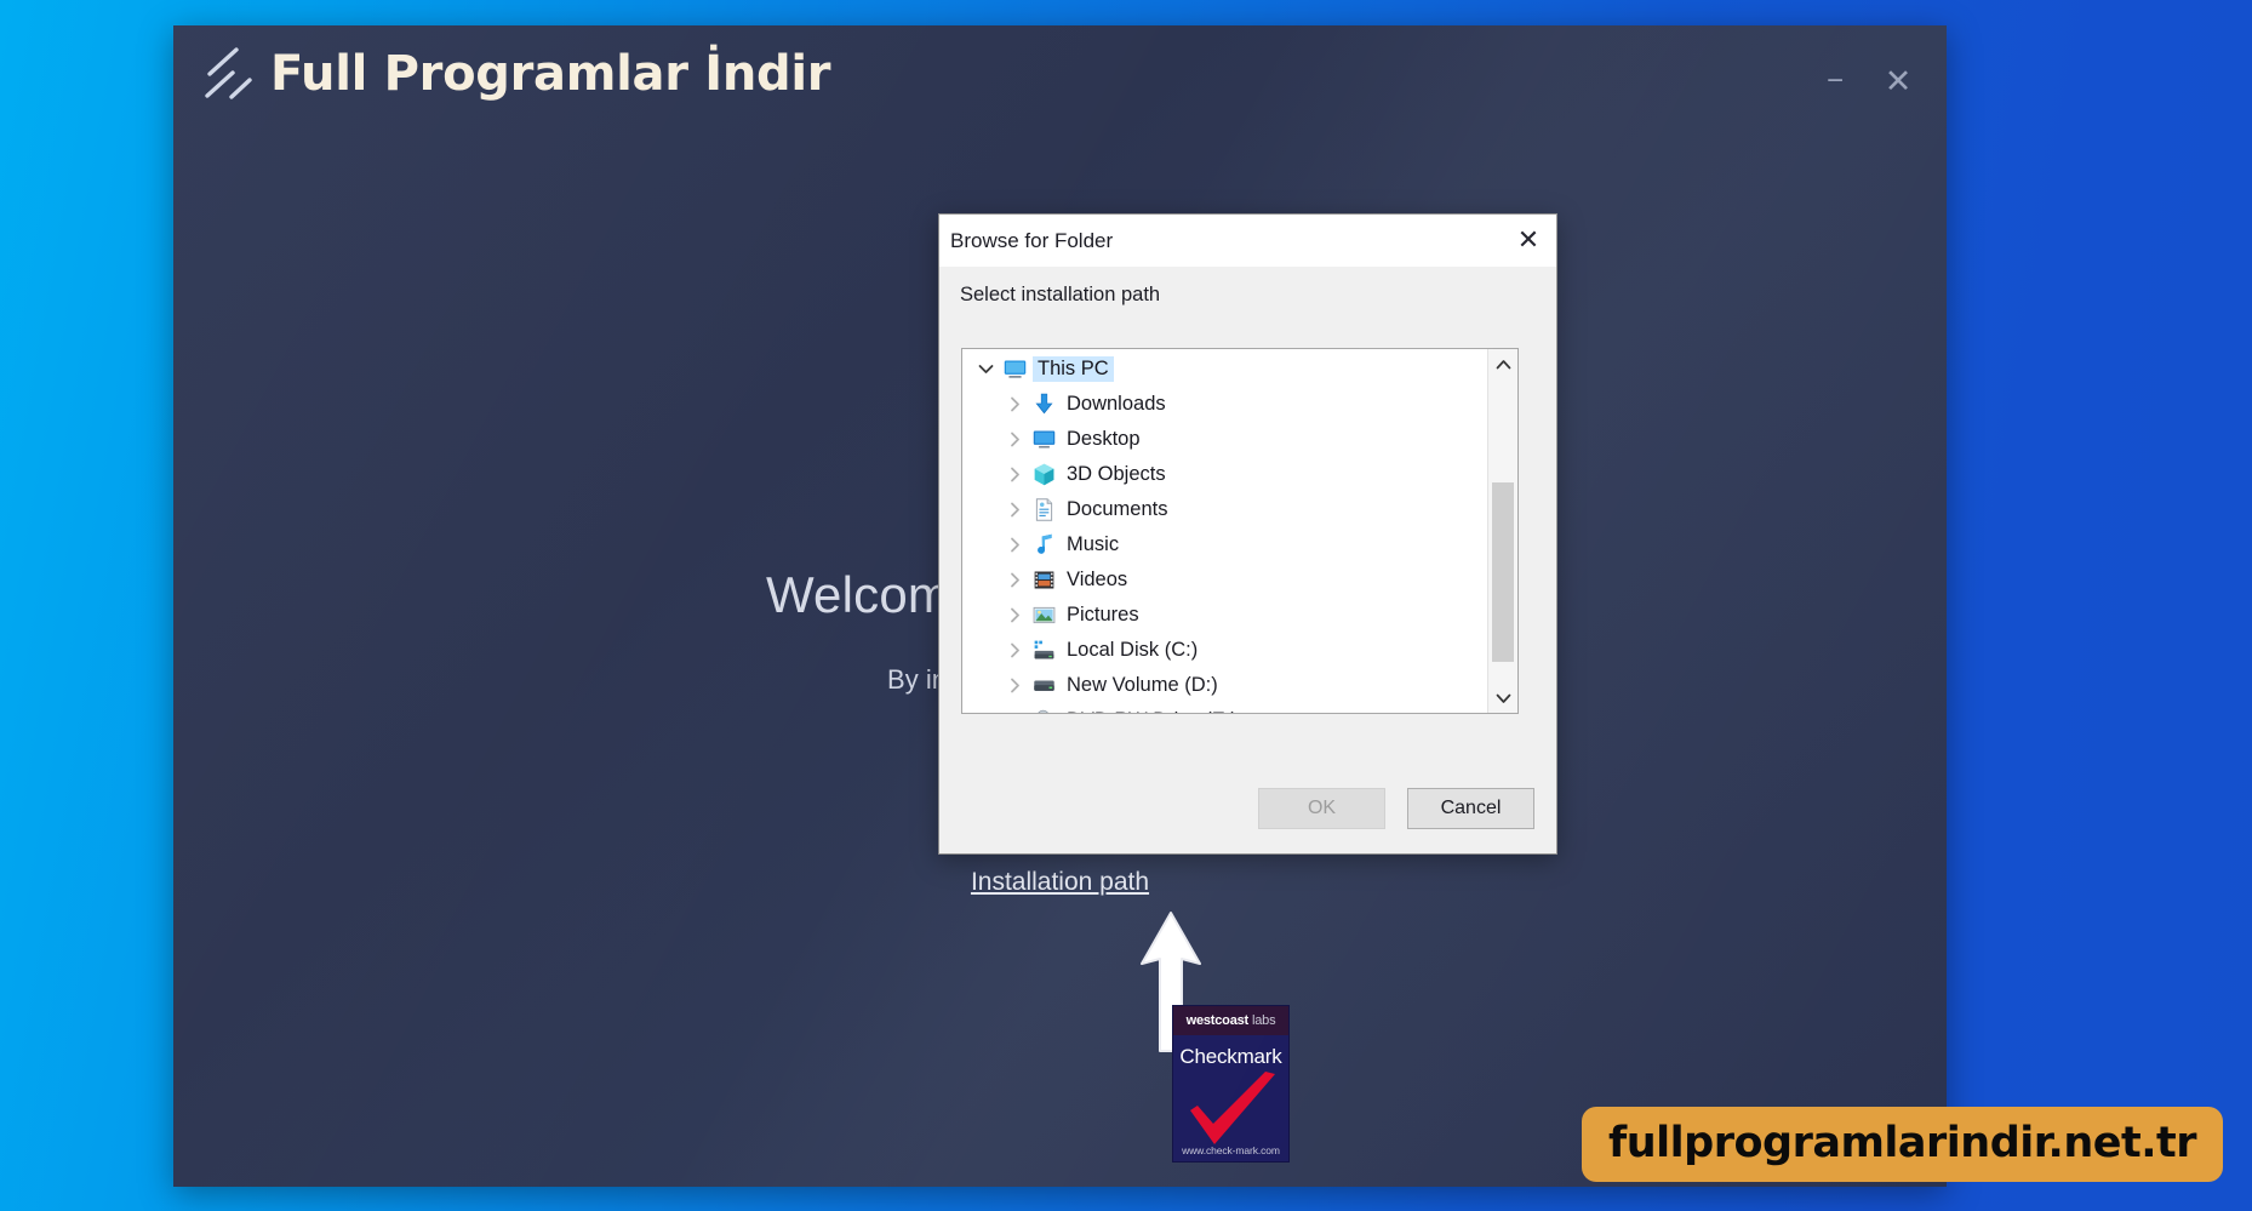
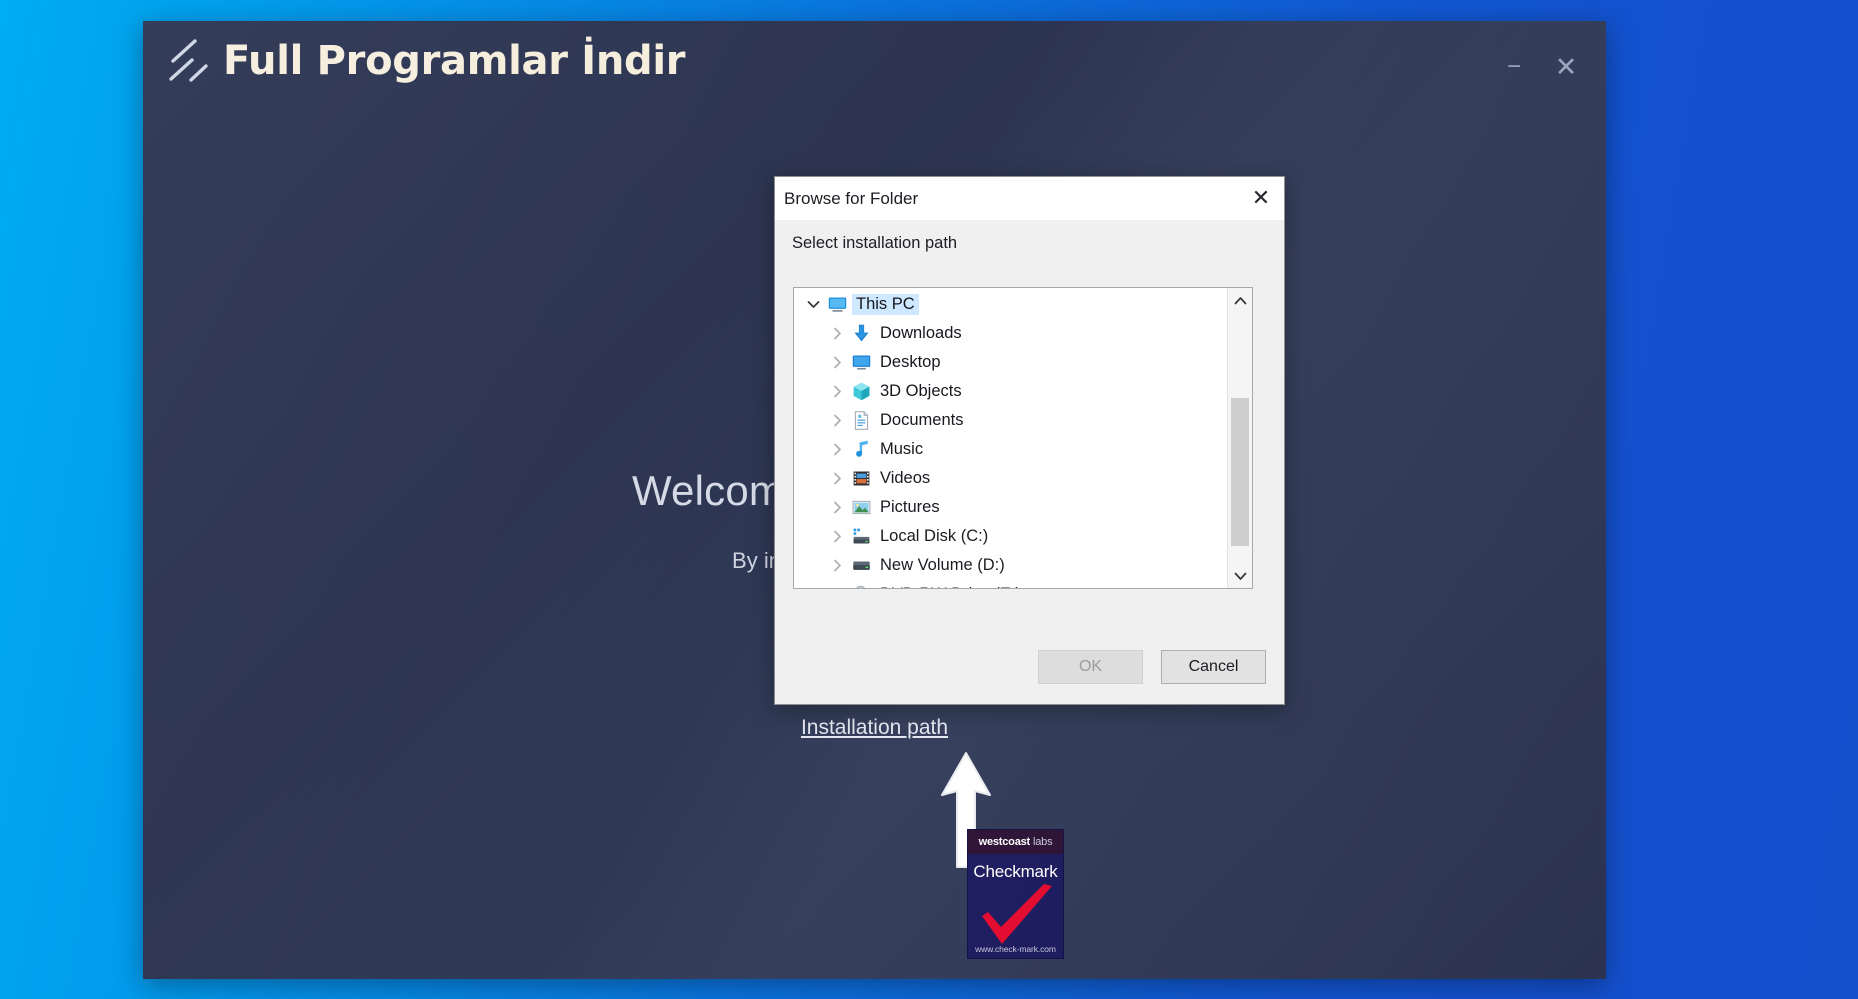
- fullprogramlarindir.net.tr
